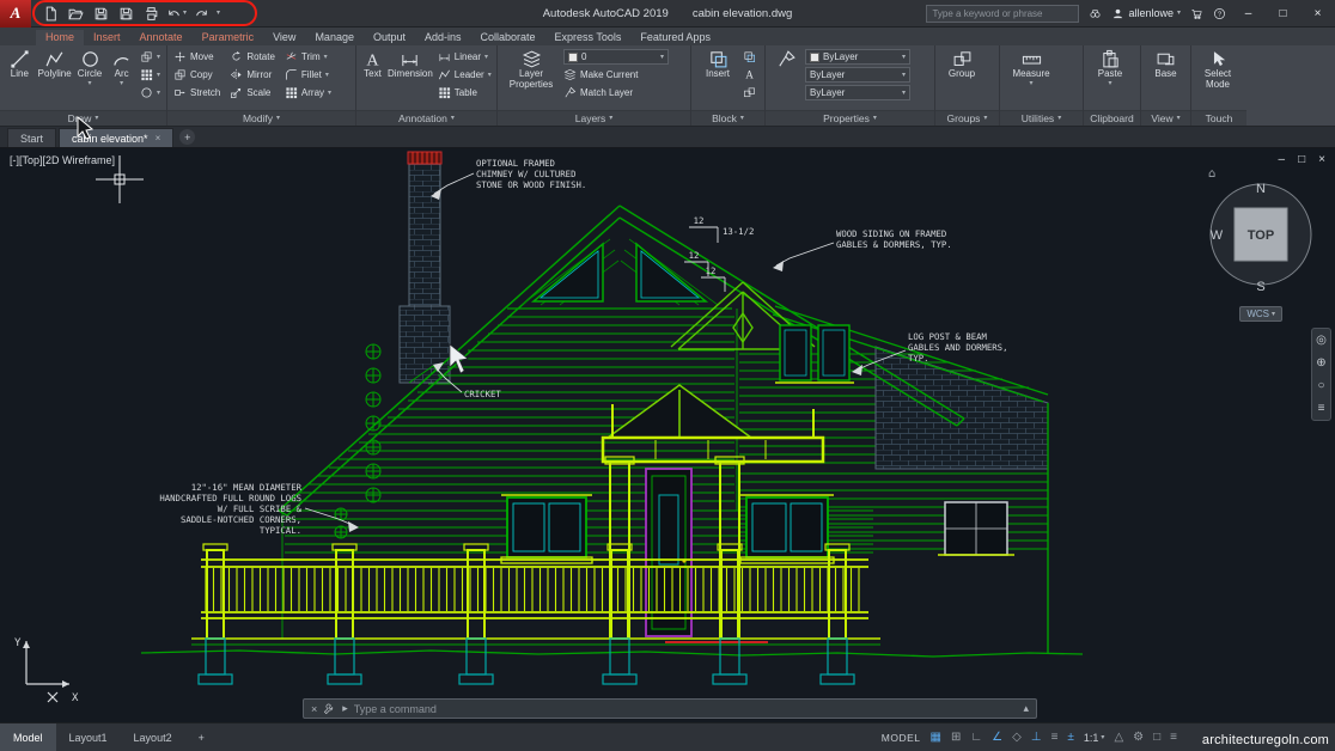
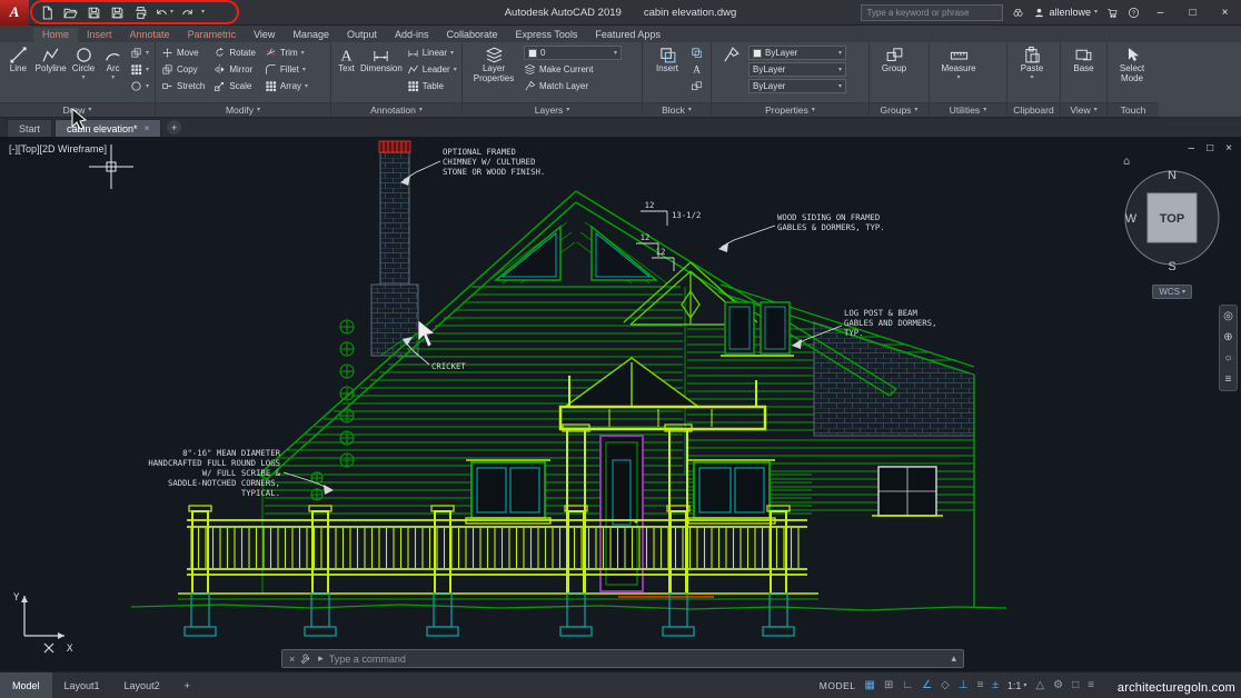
  A
  Autodesk AutoCAD 2019
  cabin elevation.dwg
  Type a keyword or phrase
  allenlowe
  –
  □
  ×
  Home
  Insert
  Annotate
  Parametric
  View
  Manage
  Output
  Add-ins
  Collaborate
  Express Tools
  Featured Apps
  Line
  Polyline
  Circle
  Arc
  Draw
  Move
  Copy
  Stretch
  Rotate
  Mirror
  Scale
  Trim
  Fillet
  Array
  Modify
  Text
  Dimension
  Linear
  Leader
  Table
  Annotation
  Layer Properties
  0
  Make Current
  Match Layer
  Layers
  Insert
  Block
  ByLayer
  ByLayer
  ByLayer
  Properties
  Group
  Groups
  Measure
  Utilities
  Paste
  Clipboard
  Base
  View
  Select Mode
  Touch
  Start
  cain elevation*
  ×
  +
  [-][Top][2D Wireframe]
  –
  □
  ×
  OPTIONAL FRAMED
  CHIMNEY W/ CULTURED
  STONE OR WOOD FINISH.
  WOOD SIDING ON FRAMED
  GABLES & DORMERS, TYP.
  LOG POST & BEAM
  GABLES AND DORMERS,
  TYP.
  CRICKET
- 12"-16" MEAN DIAMETER
+ 8"-16" MEAN DIAMETER
  HANDCRAFTED FULL ROUND LOGS
  W/ FULL SCRIBE &
  SADDLE-NOTCHED CORNERS,
  TYPICAL.
  12
  13-1/2
  12
  12
  Y
  X
  TOP
  N
  W
  S
  ⌂
  WCS
  ◎
  ⊕
  ○
  ≡
  ×
  ▸
  Type a command
  ▴
  Model
  Layout1
  Layout2
  +
  MODEL
  ▦
  ⊞
  ∟
  ∠
  ◇
  ⊥
  ≡
  ±
  1:1
  △
  ⚙
  □
  ≡
  architecturegoln.com
